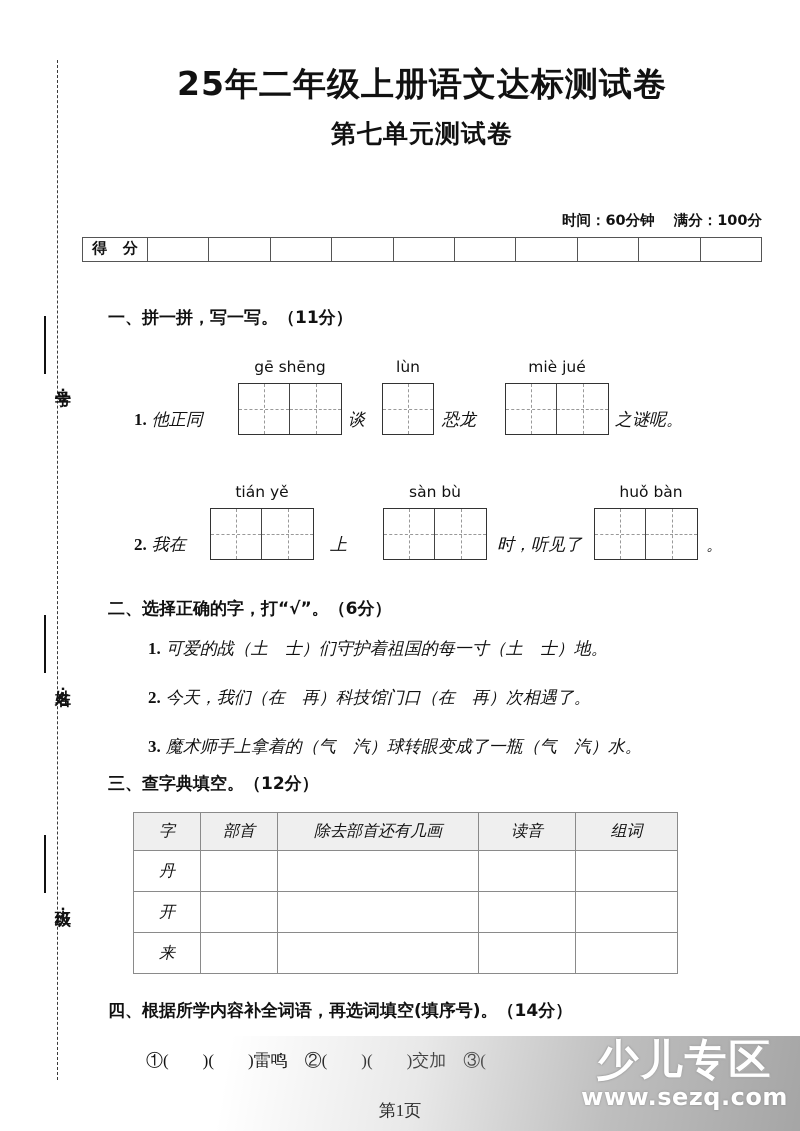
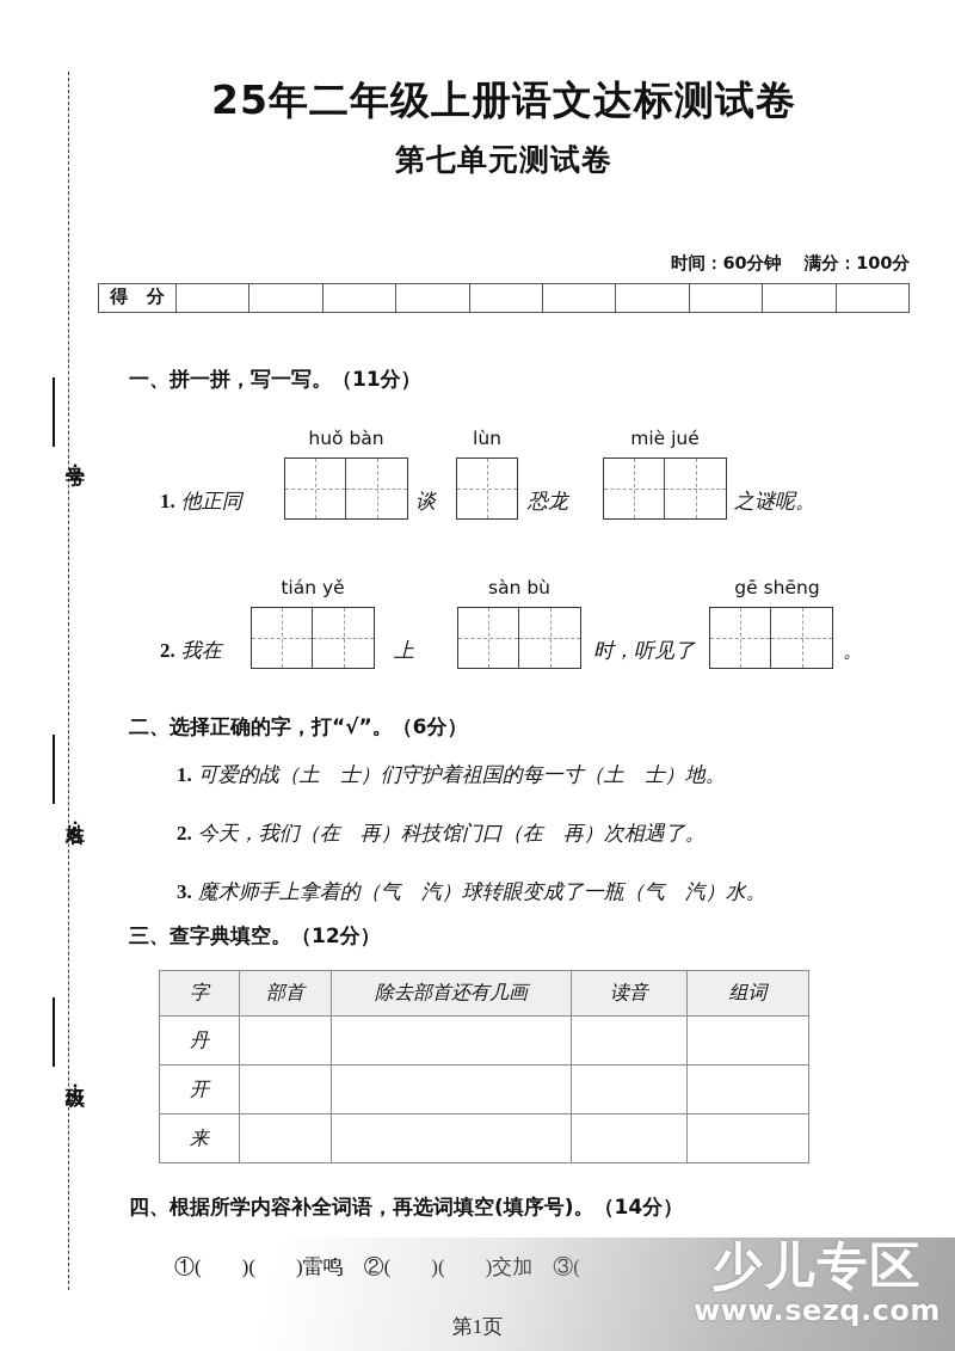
  25年二年级上册语文达标测试卷
  第七单元测试卷
  时间：60分钟 满分：100分
  得 分
  一、拼一拼，写一写。（11分）
- gē shēng
+ huǒ bàn
  lùn
  miè jué
  1. 他正同
  谈
  恐龙
  之谜呢。
  tián yě
  sàn bù
- huǒ bàn
+ gē shēng
  2. 我在
  上
  时，听见了
  。
  二、选择正确的字，打“√”。（6分）
  1. 可爱的战（土 士）们守护着祖国的每一寸（土 士）地。
  2. 今天，我们（在 再）科技馆门口（在 再）次相遇了。
  3. 魔术师手上拿着的（气 汽）球转眼变成了一瓶（气 汽）水。
  三、查字典填空。（12分）
  字	部首	除去部首还有几画	读音	组词
  丹
  开
  来
  四、根据所学内容补全词语，再选词填空(填序号)。（14分）
  第1页
  少儿专区
  www.sezq.com
